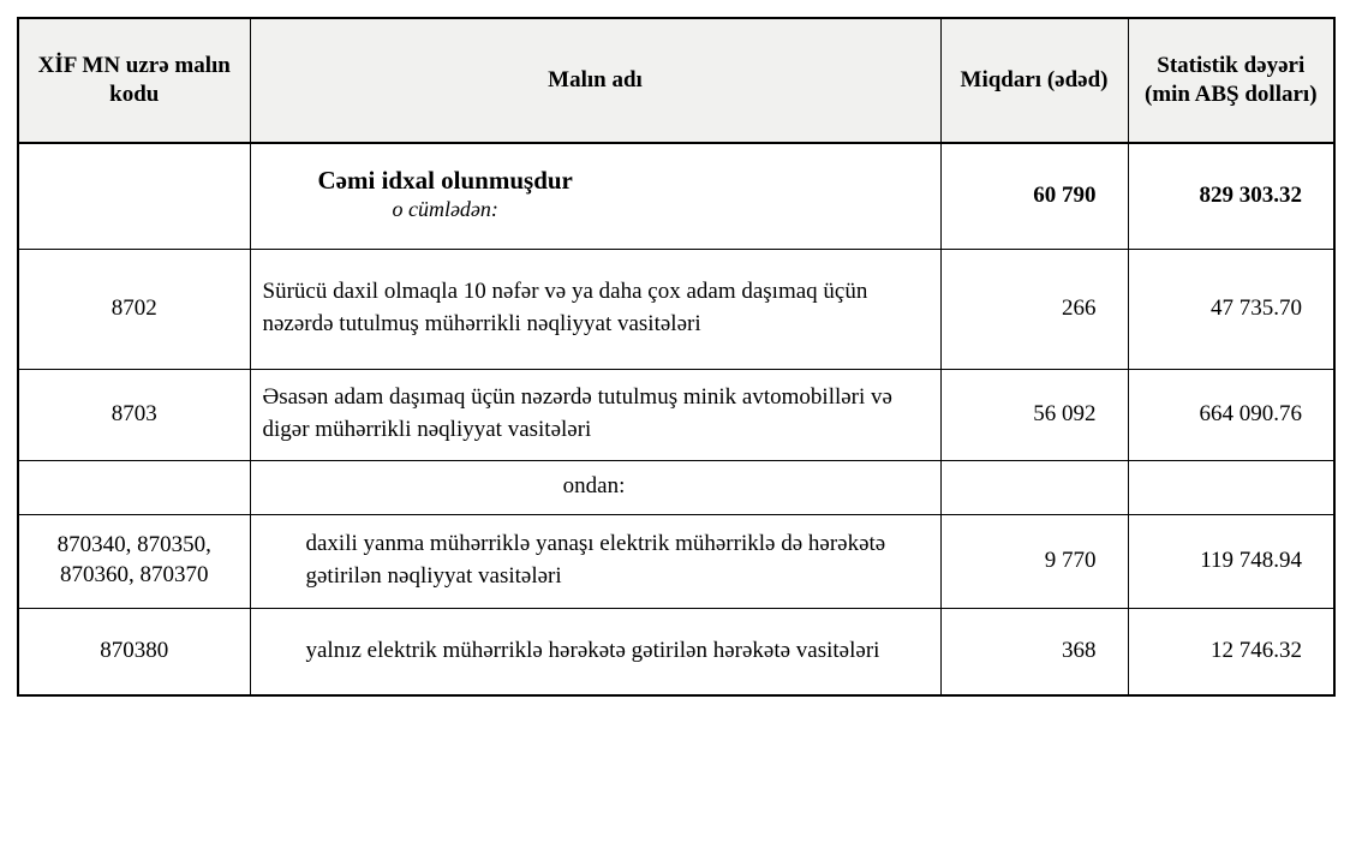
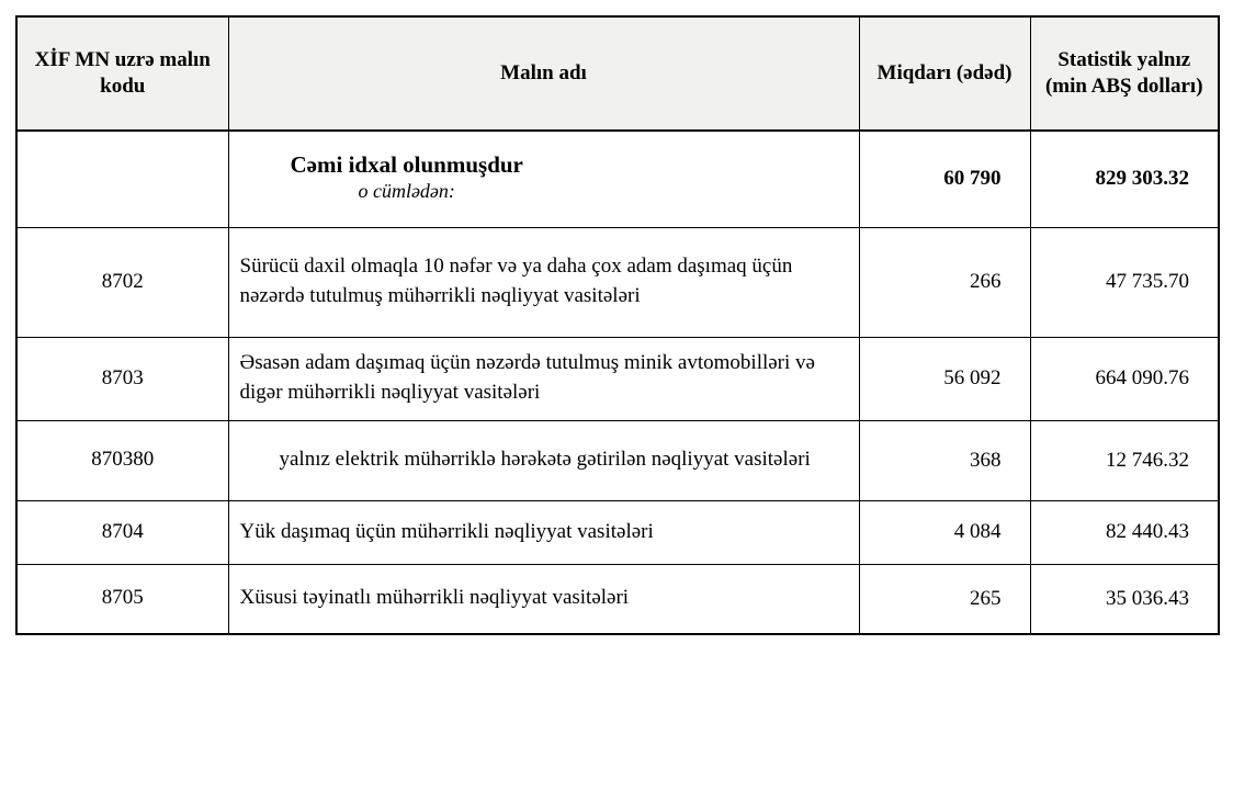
- XİF MN uzrə malın kodu	Malın adı	Miqdarı (ədəd)	Statistik dəyəri (min ABŞ dolları)
+ XİF MN uzrə malın kodu	Malın adı	Miqdarı (ədəd)	Statistik yalnız (min ABŞ dolları)
  	Cəmi idxal olunmuşdur o cümlədən:	60 790	829 303.32
  8702	Sürücü daxil olmaqla 10 nəfər və ya daha çox adam daşımaq üçün nəzərdə tutulmuş mühərrikli nəqliyyat vasitələri	266	47 735.70
  8703	Əsasən adam daşımaq üçün nəzərdə tutulmuş minik avtomobilləri və digər mühərrikli nəqliyyat vasitələri	56 092	664 090.76
- 	ondan:
- 870340, 870350, 870360, 870370	daxili yanma mühərriklə yanaşı elektrik mühərriklə də hərəkətə gətirilən nəqliyyat vasitələri	9 770	119 748.94
- 870380	yalnız elektrik mühərriklə hərəkətə gətirilən hərəkətə vasitələri	368	12 746.32
+ 870380	yalnız elektrik mühərriklə hərəkətə gətirilən nəqliyyat vasitələri	368	12 746.32
+ 8704	Yük daşımaq üçün mühərrikli nəqliyyat vasitələri	4 084	82 440.43
+ 8705	Xüsusi təyinatlı mühərrikli nəqliyyat vasitələri	265	35 036.43
